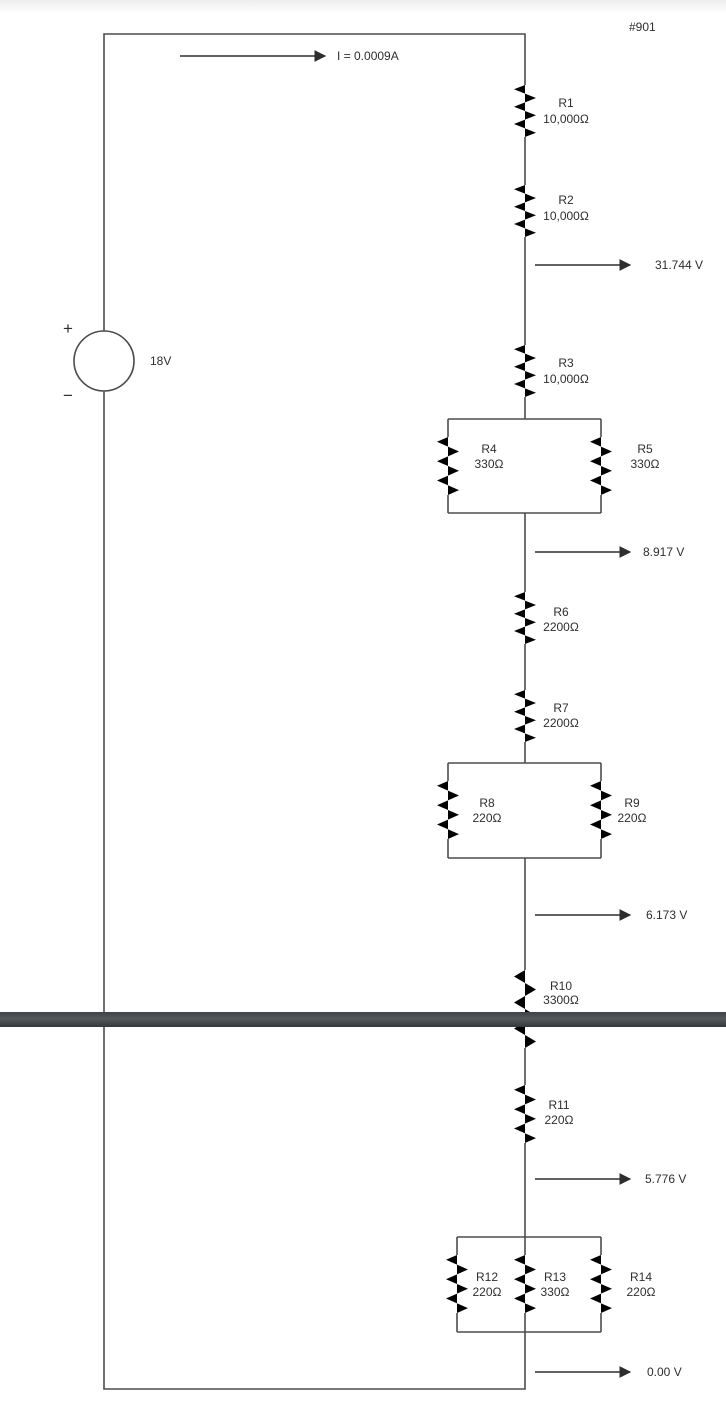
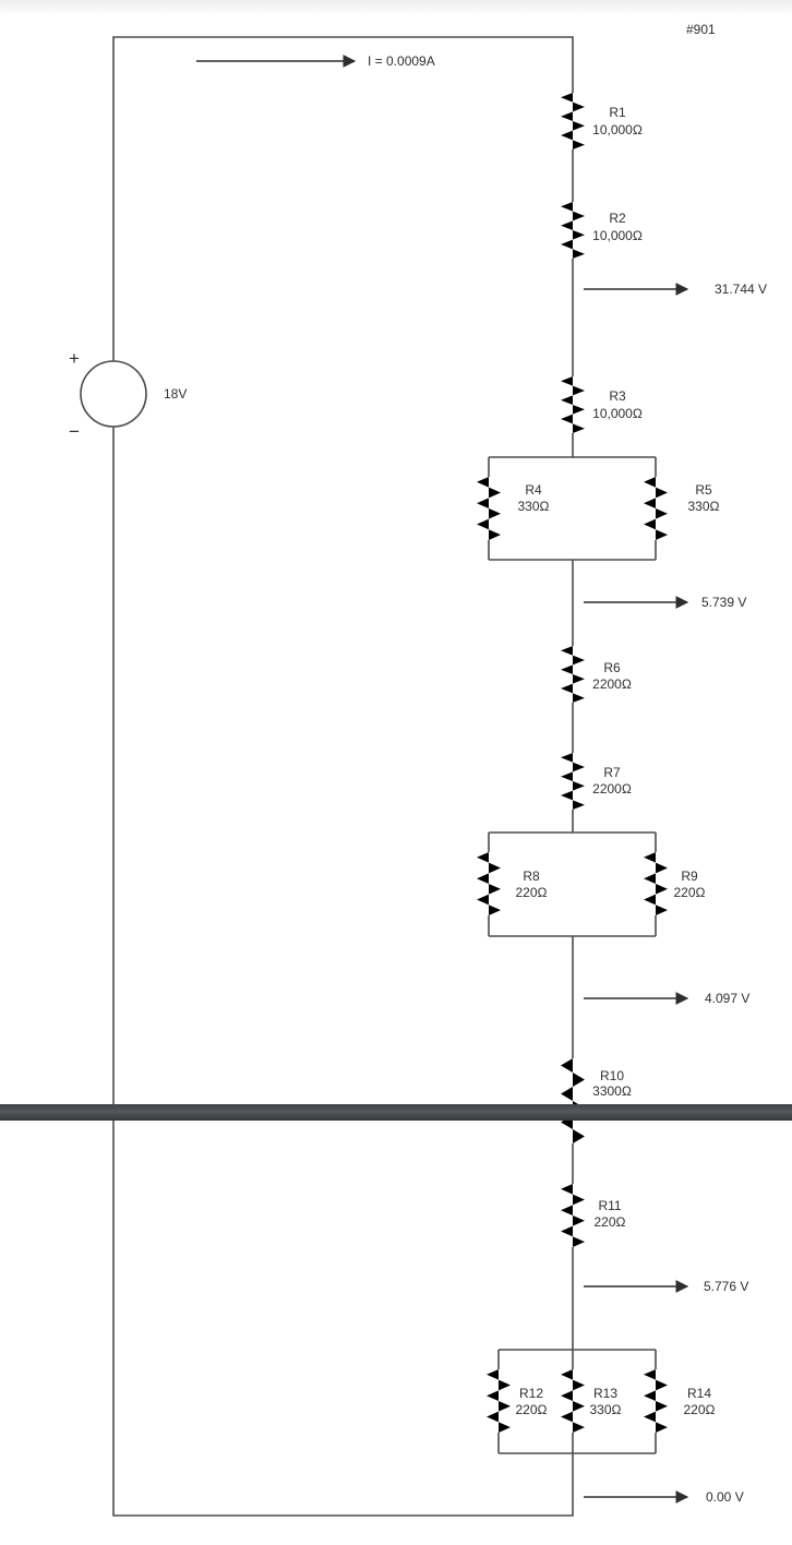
  #901
  I = 0.0009A
  +
  −
  18V
  31.744 V
- 8.917 V
+ 5.739 V
- 6.173 V
+ 4.097 V
  5.776 V
  0.00 V
  R1
  10,000Ω
  R2
  10,000Ω
  R3
  10,000Ω
  R4
  330Ω
  R5
  330Ω
  R6
  2200Ω
  R7
  2200Ω
  R8
  220Ω
  R9
  220Ω
  R10
  3300Ω
  R11
  220Ω
  R12
  220Ω
  R13
  330Ω
  R14
  220Ω
